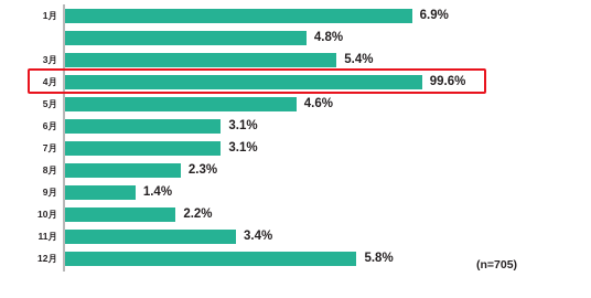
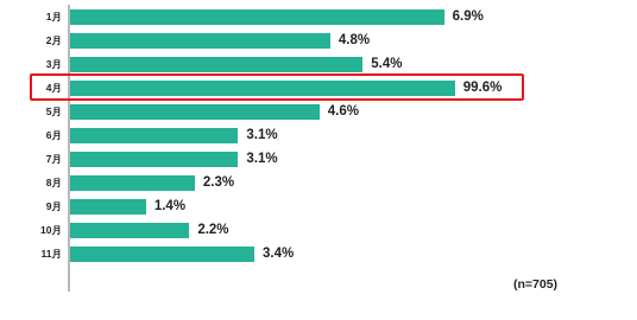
  1月
  6.9%
+ 2月
  4.8%
  3月
  5.4%
  4月
  99.6%
  5月
  4.6%
  6月
  3.1%
  7月
  3.1%
  8月
  2.3%
  9月
  1.4%
  10月
  2.2%
  11月
  3.4%
- 12月
- 5.8%
  (n=705)
